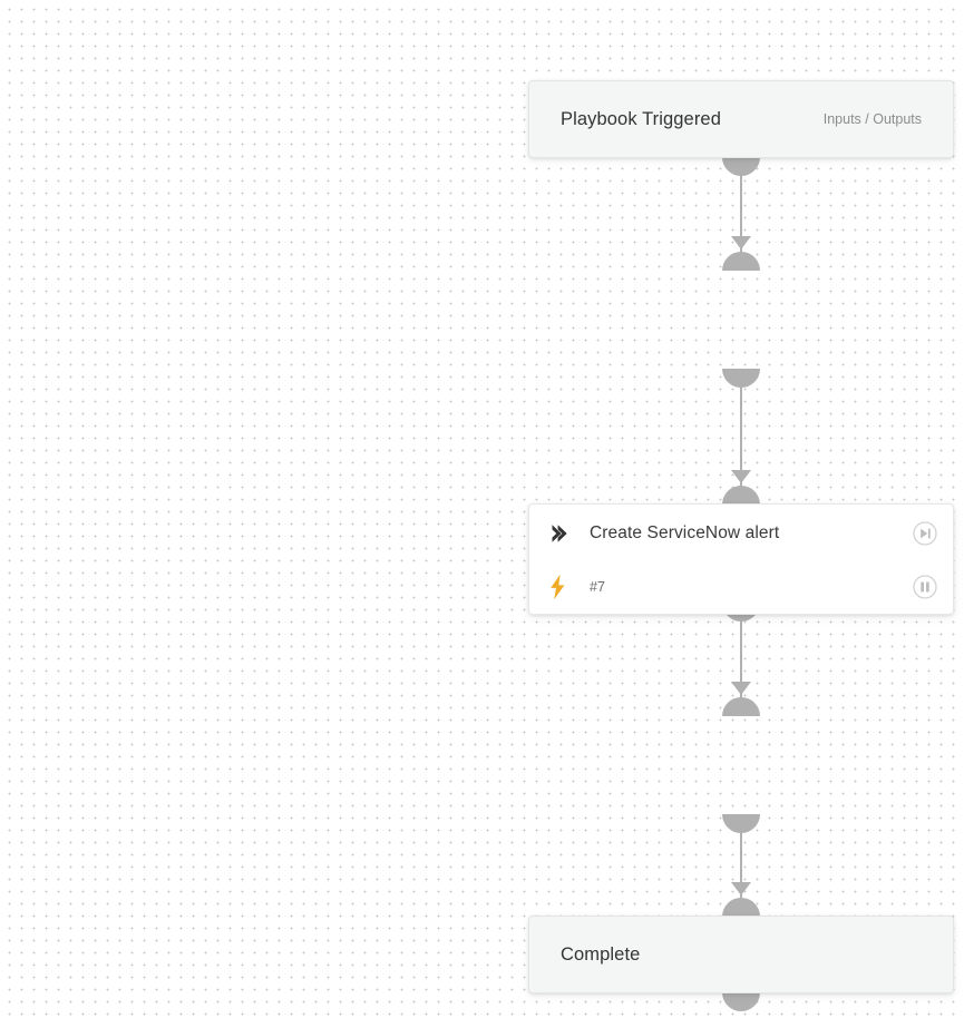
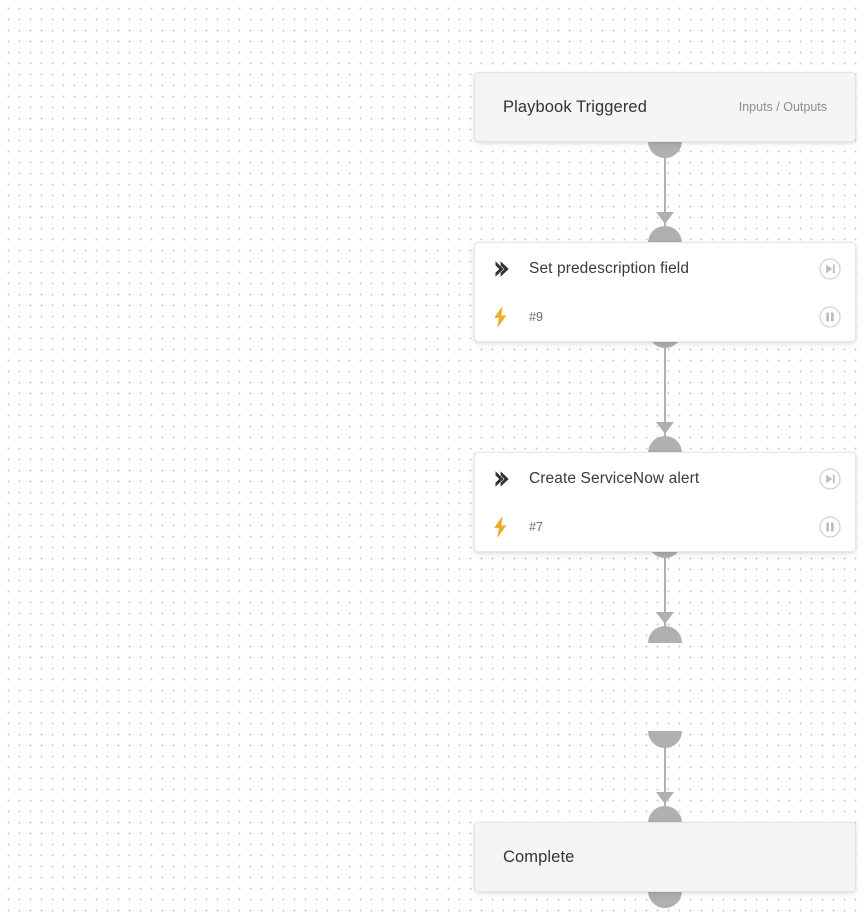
  Playbook Triggered
  Inputs / Outputs
+ Set predescription field
+ #9
  Create ServiceNow alert
  #7
  Complete
